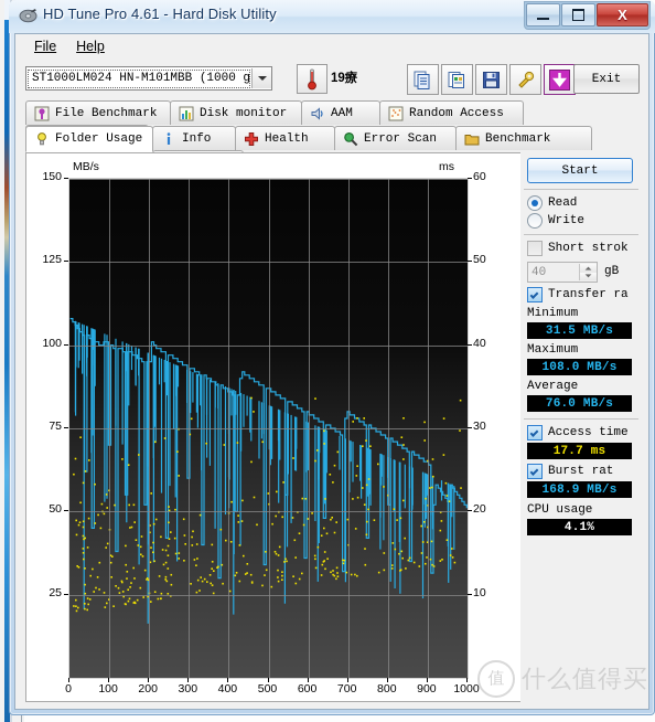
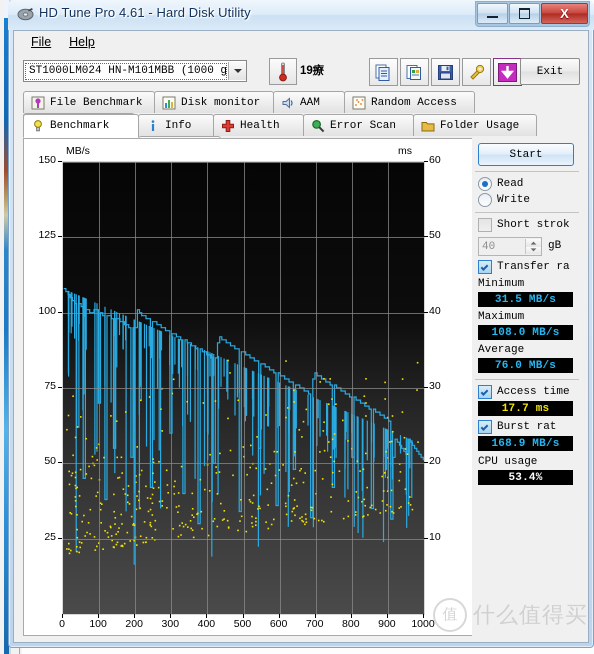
  HD Tune Pro 4.61 - Hard Disk Utility
  X
  File
  Help
  ST1000LM024 HN-M101MBB (1000 g
  19療
  Exit
  File Benchmark
  Disk monitor
  AAM
  Random Access
- Folder Usage
+ Benchmark
  Info
  Health
  Error Scan
- Benchmark
+ Folder Usage
  MB/s
  ms
  25
  50
  75
  100
  125
  150
  10
  20
  30
  40
  50
  60
  0
  100
  200
  300
  400
  500
  600
  700
  800
  900
  1000
  Start
  Read
  Write
  Short strok
  40
  gB
  Transfer ra
  Minimum
  31.5 MB/s
  Maximum
  108.0 MB/s
  Average
  76.0 MB/s
  Access time
  17.7 ms
  Burst rat
  168.9 MB/s
  CPU usage
- 4.1%
+ 53.4%
  值
  什么值得买
